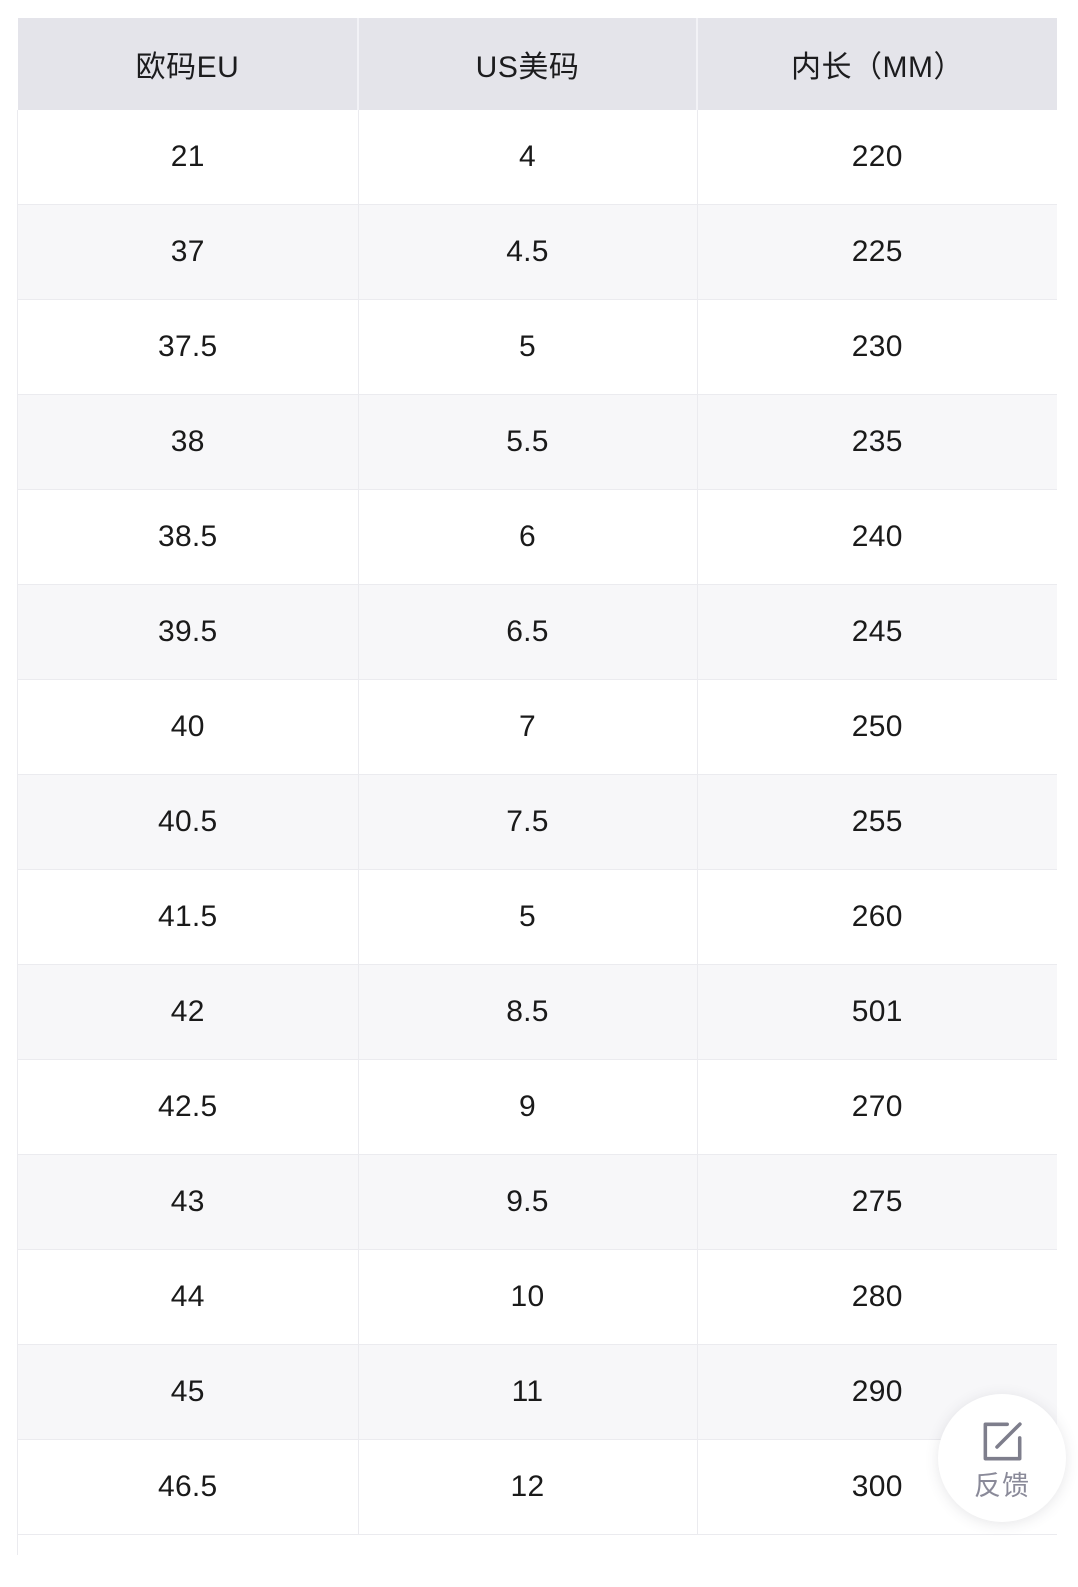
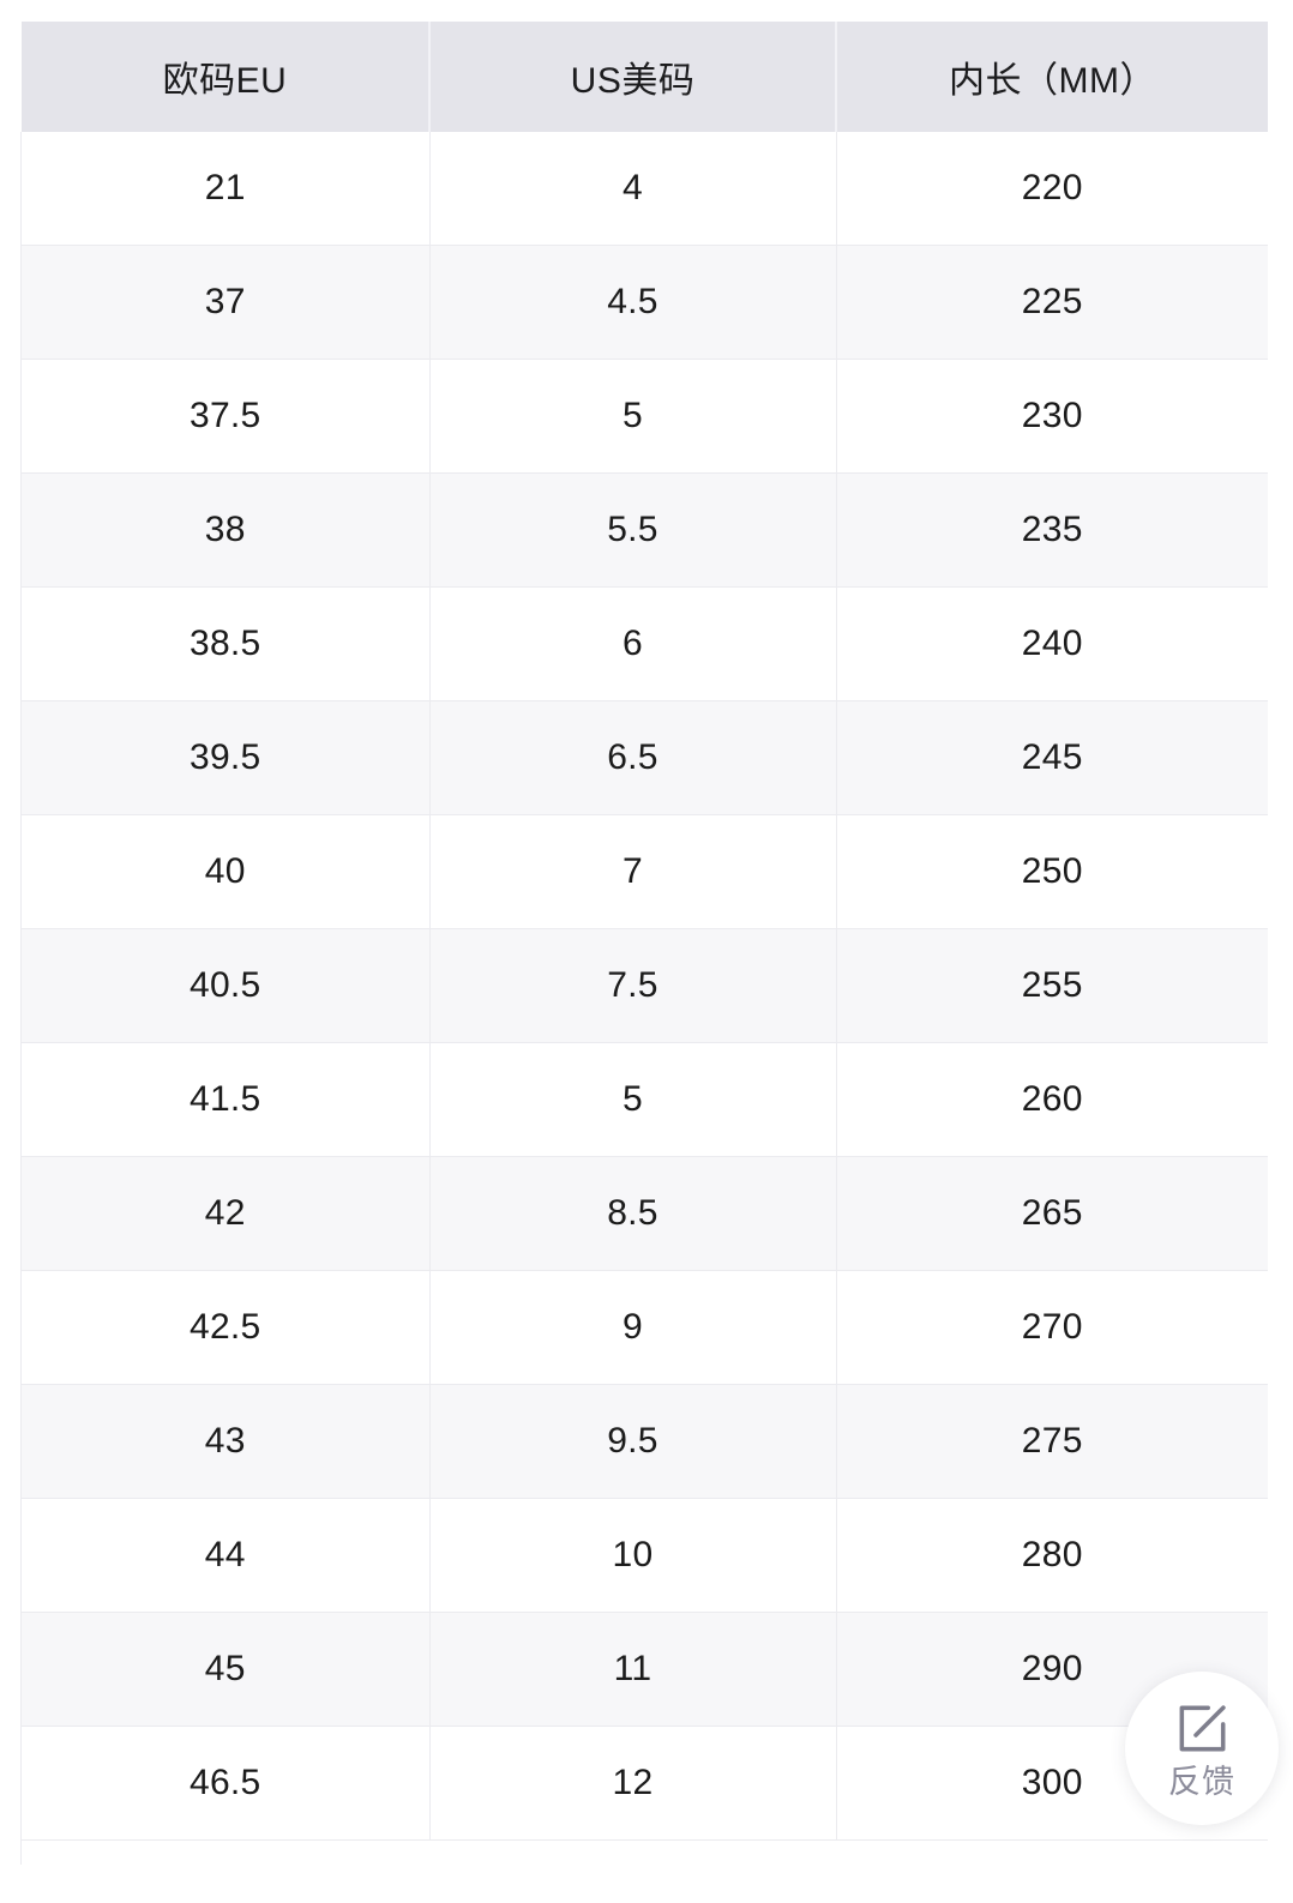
  欧码EU	US美码	内长（MM）
  21	4	220
  37	4.5	225
  37.5	5	230
  38	5.5	235
  38.5	6	240
  39.5	6.5	245
  40	7	250
  40.5	7.5	255
  41.5	5	260
- 42	8.5	501
+ 42	8.5	265
  42.5	9	270
  43	9.5	275
  44	10	280
  45	11	290
  46.5	12	300
  反馈
